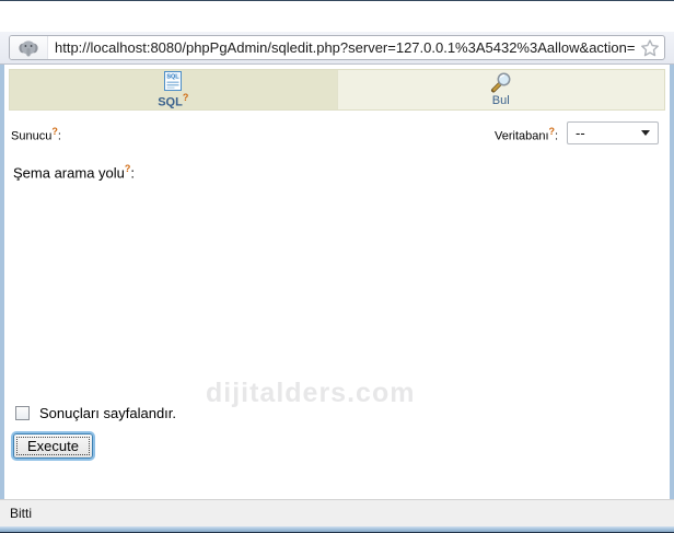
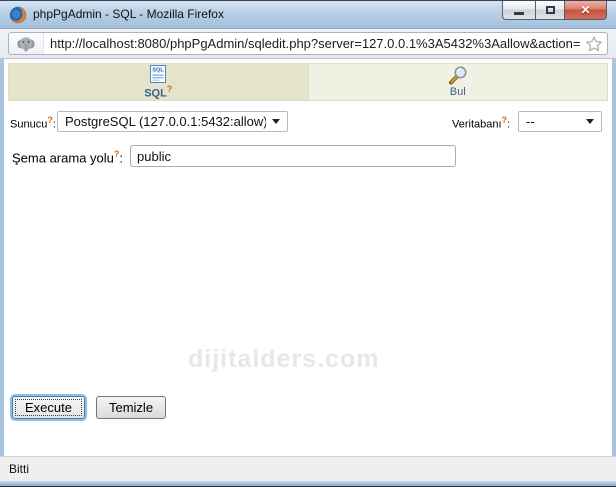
+ phpPgAdmin - SQL - Mozilla Firefox
+ ✕
  http://localhost:8080/phpPgAdmin/sqledit.php?server=127.0.0.1%3A5432%3Aallow&action=
  SQL?
  Bul
  Sunucu?:
+ PostgreSQL (127.0.0.1:5432:allow)
  Veritabanı?:
  --
  Şema arama yolu?:
+ public
  dijitalders.com
- Sonuçları sayfalandır.
  Execute
+ Temizle
  Bitti
